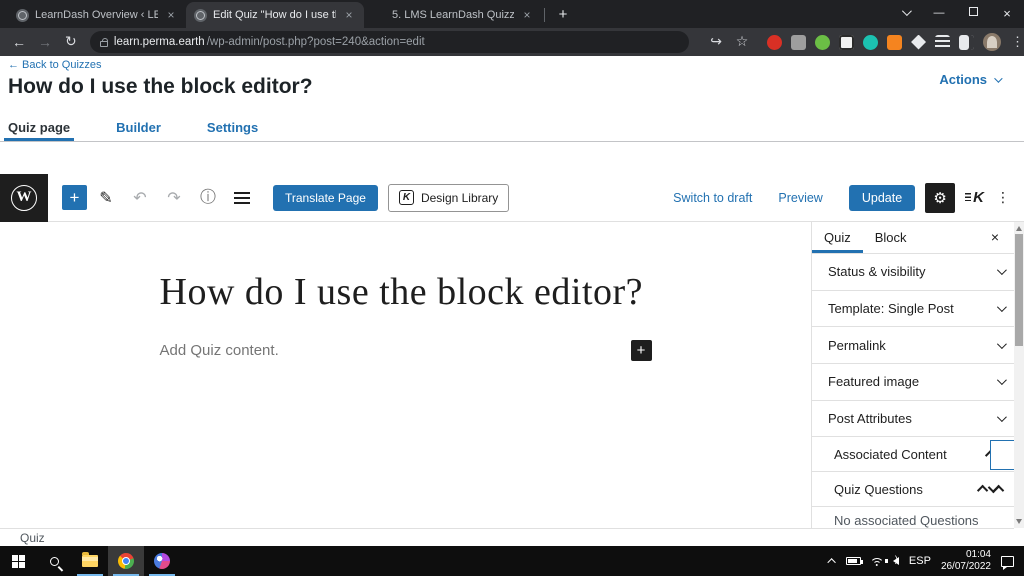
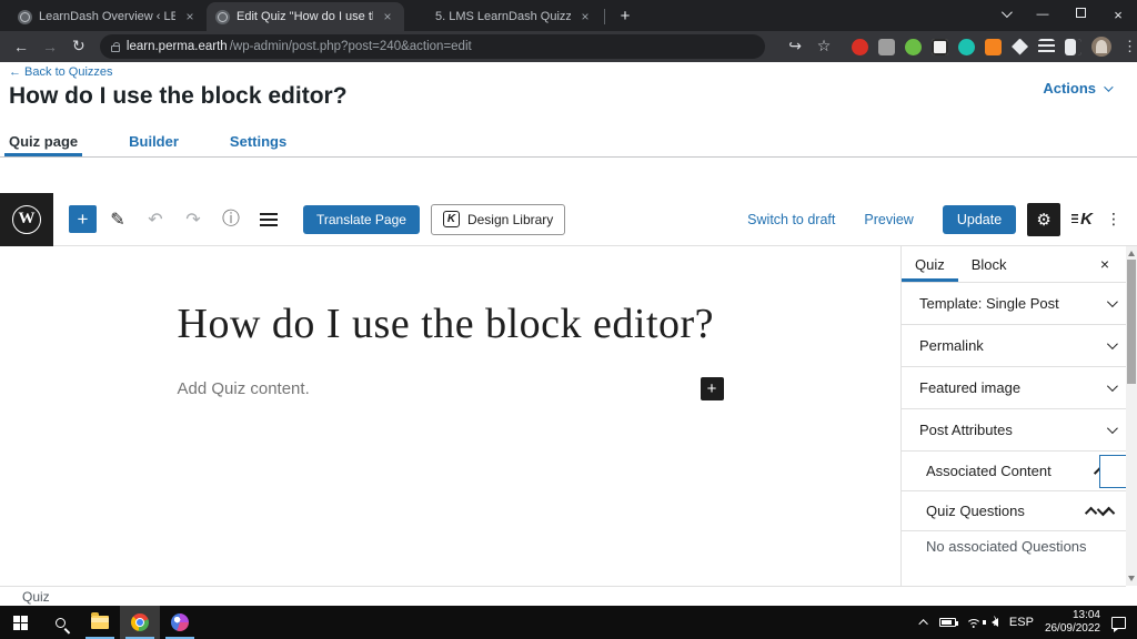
  LearnDash Overview ‹ LE
  ×
  Edit Quiz "How do I use t
  ×
  5. LMS LearnDash Quizz
  ×
  +
  —
  ×
  ←
  →
  ↻
  learn.perma.earth
  /wp-admin/post.php?post=240&action=edit
  ↪
  ☆
  ⋮
  ← Back to Quizzes
  Actions
  How do I use the block editor?
  Quiz page
  Builder
  Settings
  W
  +
  ✎
  ↶
  ↷
  ⓘ
  Translate Page
  K
  Design Library
  Switch to draft
  Preview
  Update
  ⚙
  K
  ⋮
  How do I use the block editor?
  Add Quiz content.
  +
  Quiz
  Block
  ×
- Status & visibility
  Template: Single Post
  Permalink
  Featured image
  Post Attributes
  Associated Content
  Quiz Questions
  No associated Questions
  Quiz
  ESP
- 01:04
+ 13:04
- 26/07/2022
+ 26/09/2022
